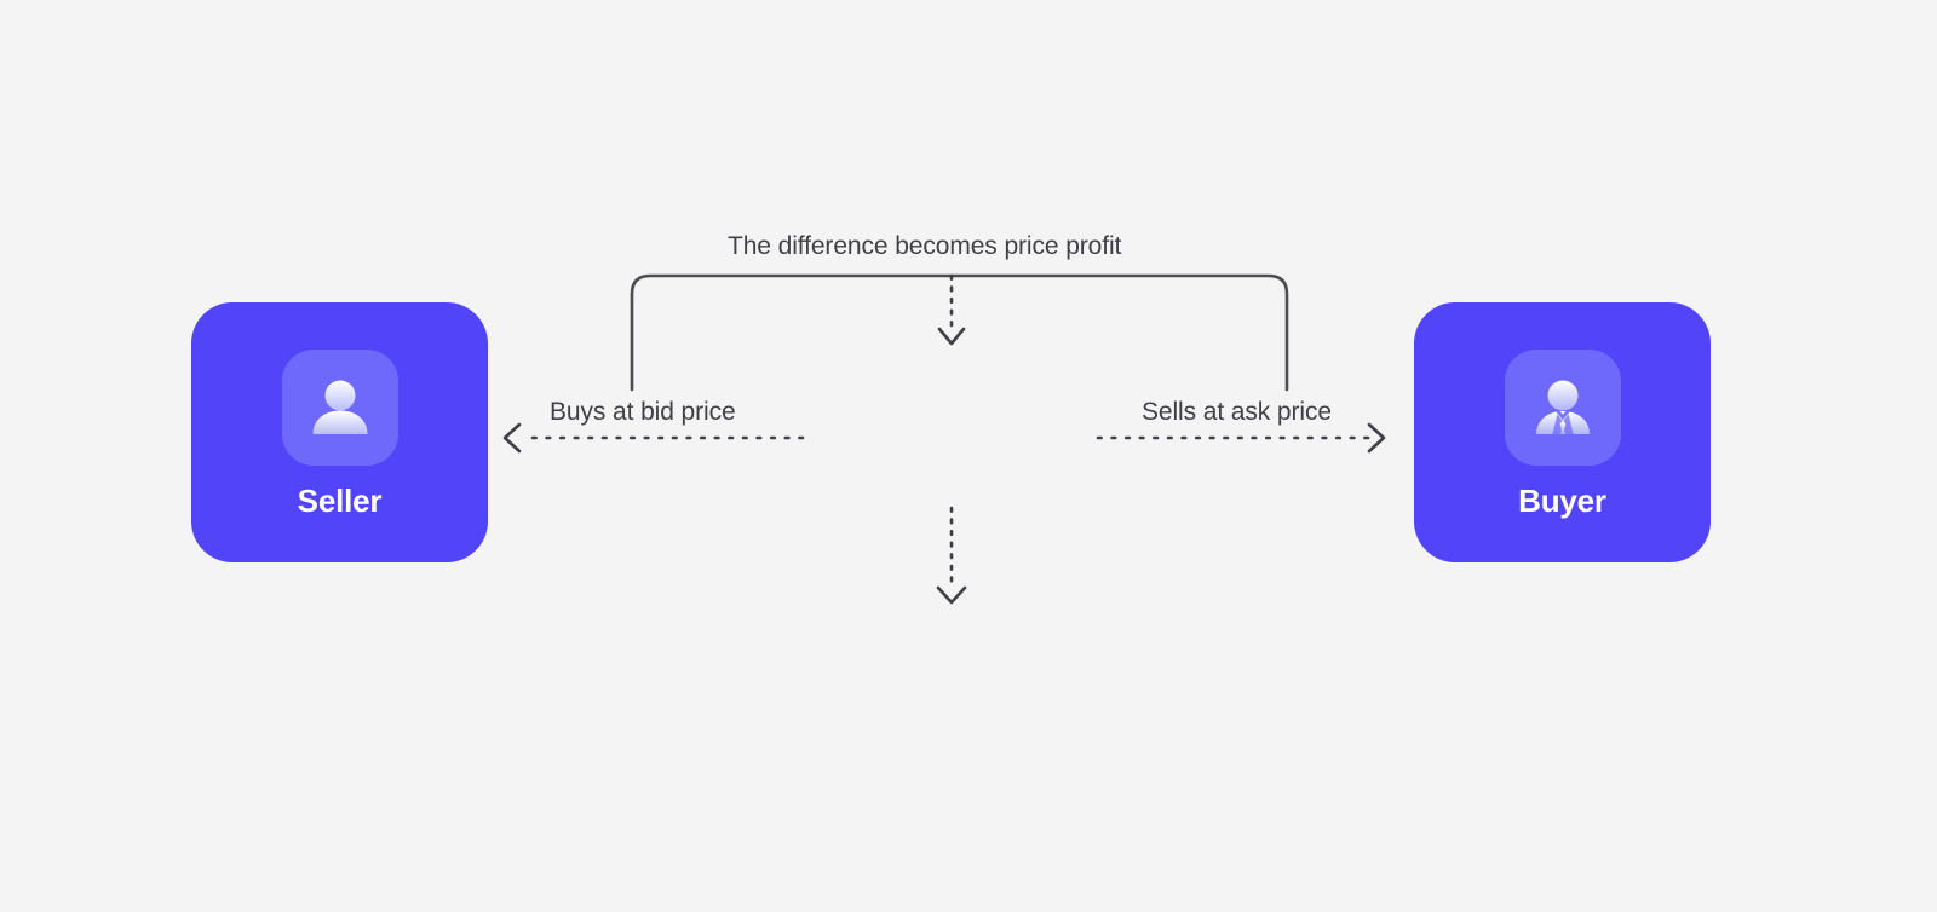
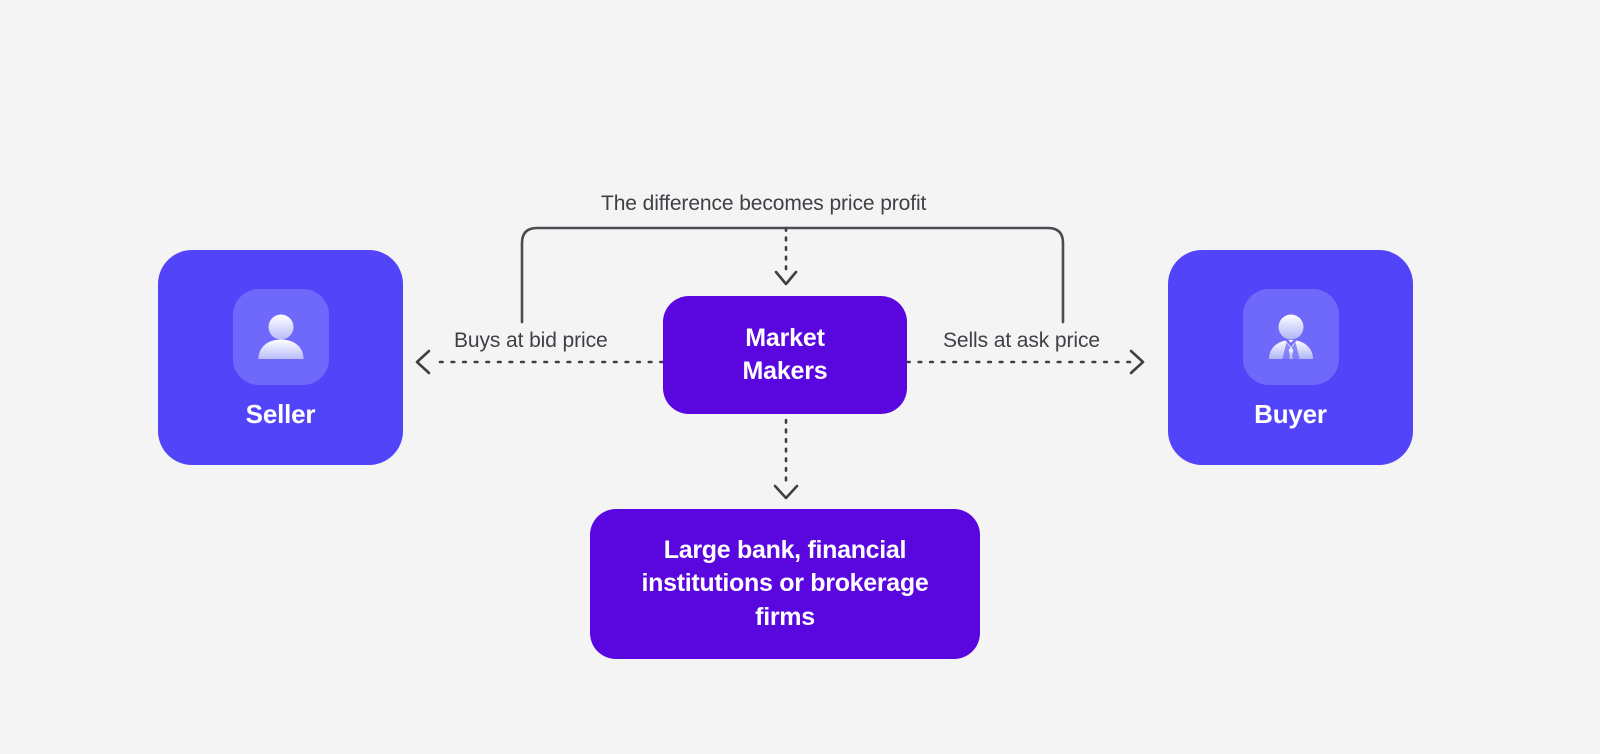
  The difference becomes price profit
  Buys at bid price
  Sells at ask price
  Seller
  Buyer
+ Market
+ Makers
+ Large bank, financial institutions or brokerage firms
